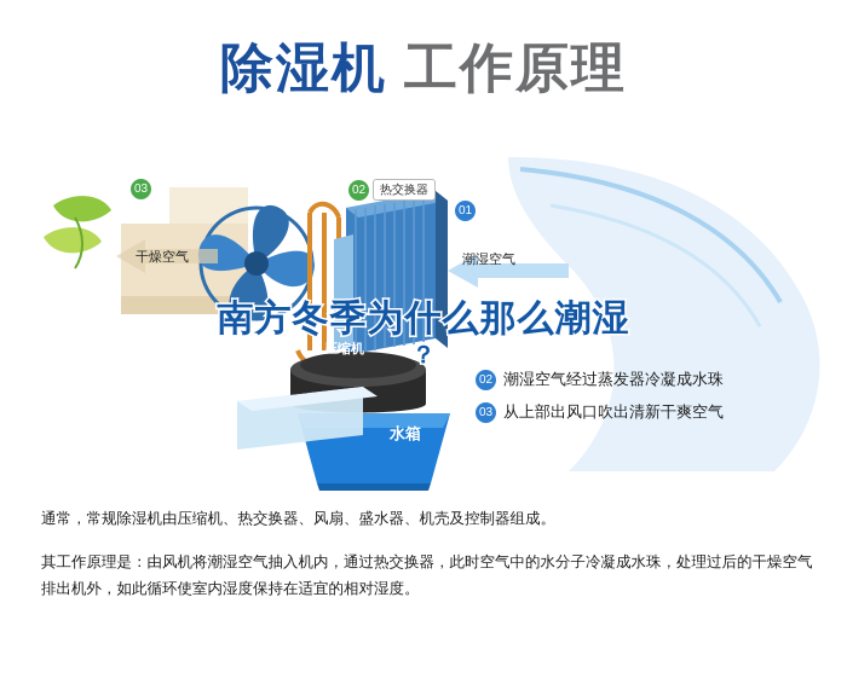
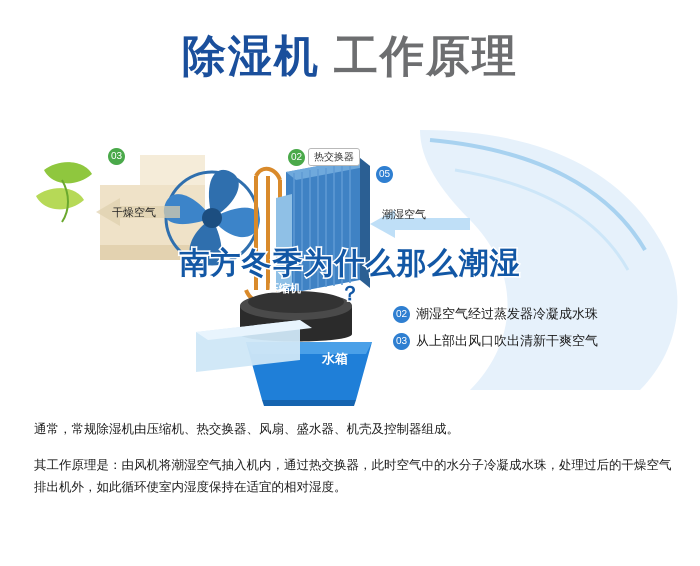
  除湿机 工作原理
  03
  干燥空气
  02 热交换器
- 01
+ 05
  潮湿空气
  压缩机
  水箱
  南方冬季为什么那么潮湿
  ？
  02
  潮湿空气经过蒸发器冷凝成水珠
  03
  从上部出风口吹出清新干爽空气
  通常，常规除湿机由压缩机、热交换器、风扇、盛水器、机壳及控制器组成。
  其工作原理是：由风机将潮湿空气抽入机内，通过热交换器，此时空气中的水分子冷凝成水珠，处理过后的干燥空气
  排出机外，如此循环使室内湿度保持在适宜的相对湿度。
